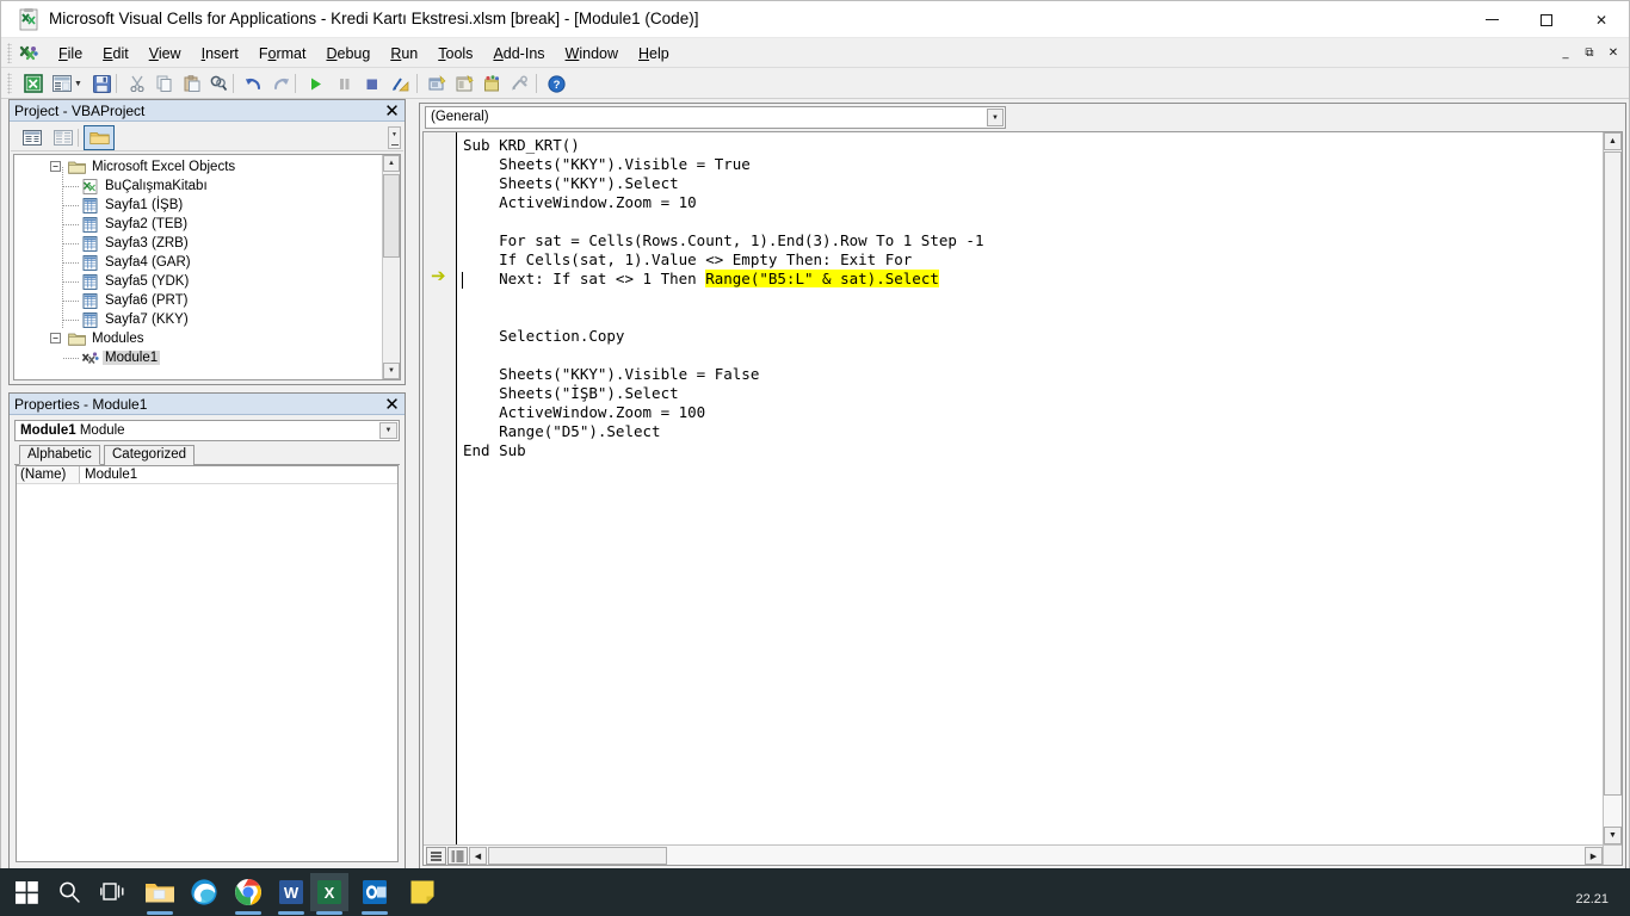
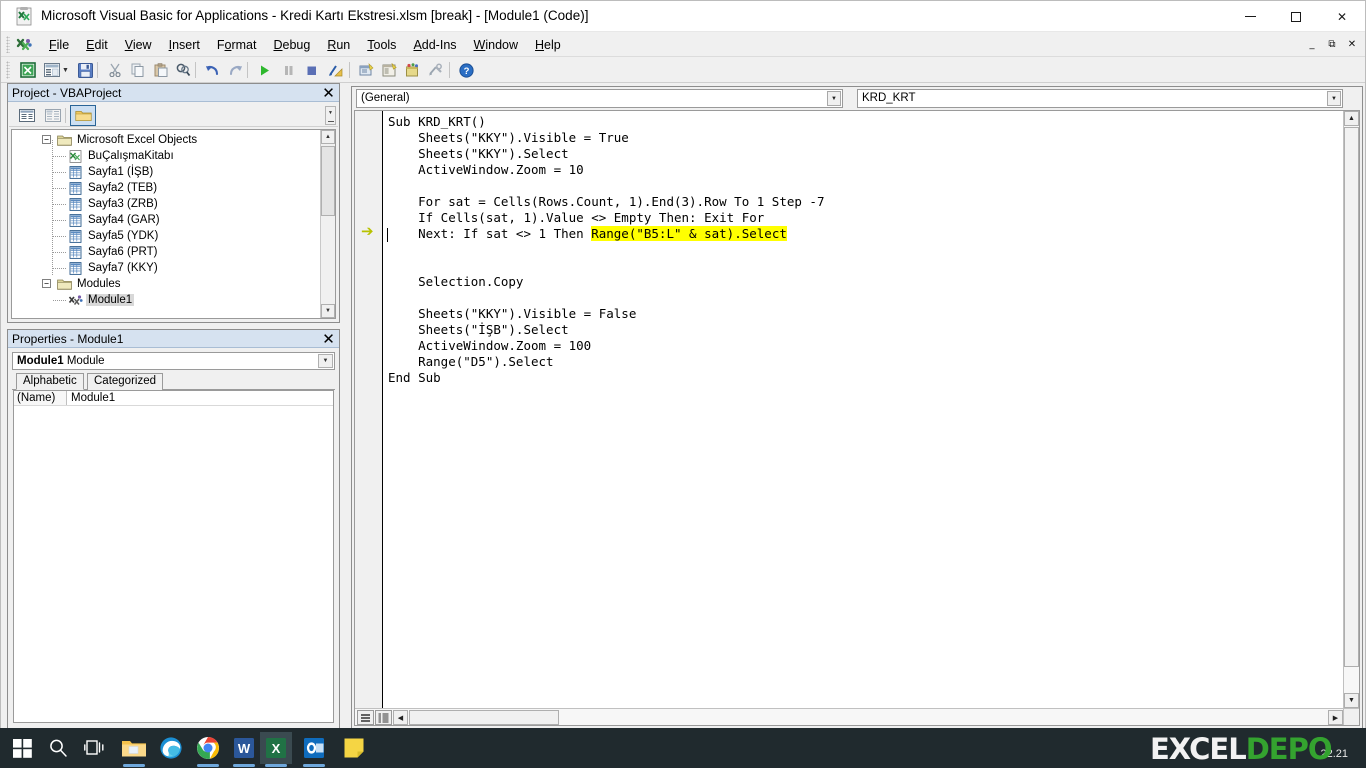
- Microsoft Visual Cells for Applications - Kredi Kartı Ekstresi.xlsm [break] - [Module1 (Code)]
+ Microsoft Visual Basic for Applications - Kredi Kartı Ekstresi.xlsm [break] - [Module1 (Code)]
  ✕
  File
  Edit
  View
  Insert
  Format
  Debug
  Run
  Tools
  Add-Ins
  Window
  Help
  _
  ⧉
  ✕
  ?
  Project - VBAProject
  ✕
  −
  Microsoft Excel Objects
  BuÇalışmaKitabı
  Sayfa1 (İŞB)
  Sayfa2 (TEB)
  Sayfa3 (ZRB)
  Sayfa4 (GAR)
  Sayfa5 (YDK)
  Sayfa6 (PRT)
  Sayfa7 (KKY)
  −
  Modules
  Module1
  Properties - Module1
  ✕
  Module1 Module
  Alphabetic
  Categorized
  (Name)
  Module1
  (General)
+ KRD_KRT
  ➔
  Sub KRD_KRT()
  Sheets("KKY").Visible = True
  Sheets("KKY").Select
  ActiveWindow.Zoom = 10
- For sat = Cells(Rows.Count, 1).End(3).Row To 1 Step -1
+ For sat = Cells(Rows.Count, 1).End(3).Row To 1 Step -7
  If Cells(sat, 1).Value <> Empty Then: Exit For
  Next: If sat <> 1 Then Range("B5:L" & sat).Select
  Selection.Copy
  Sheets("KKY").Visible = False
  Sheets("İŞB").Select
  ActiveWindow.Zoom = 100
  Range("D5").Select
  End Sub
  W
  X
  22.21
+ EXCELDEPO
